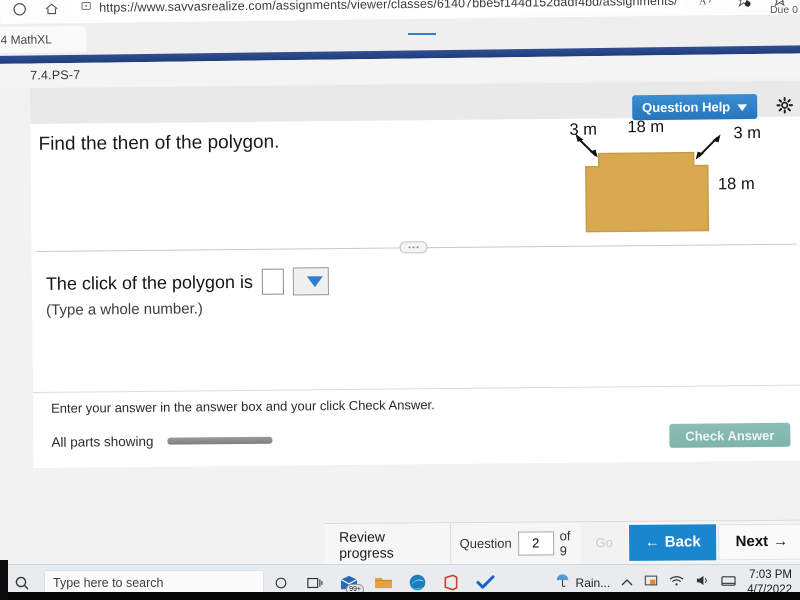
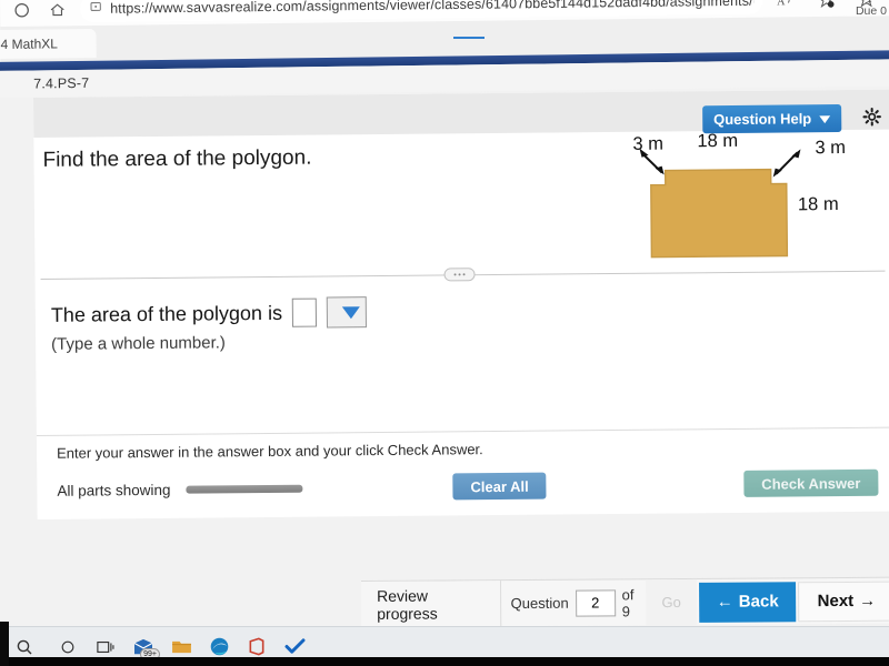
  https://www.savvasrealize.com/assignments/viewer/classes/61407bbe5f144d152dadf4bd/assignments/
  A
  4 MathXL
  7.4.PS-7
  Due 0
  Question Help
- Find the then of the polygon.
+ Find the area of the polygon.
  3 m
  18 m
  3 m
  18 m
- The click of the polygon is
+ The area of the polygon is
  (Type a whole number.)
  Enter your answer in the answer box and your click Check Answer.
  All parts showing
+ Clear All
  Check Answer
  Review progress
  Question
  2
  of 9
  Go
  ←
  Back
  Next
  →
- Type here to search
- Rain...
- 7:03 PM
- 4/7/2022
